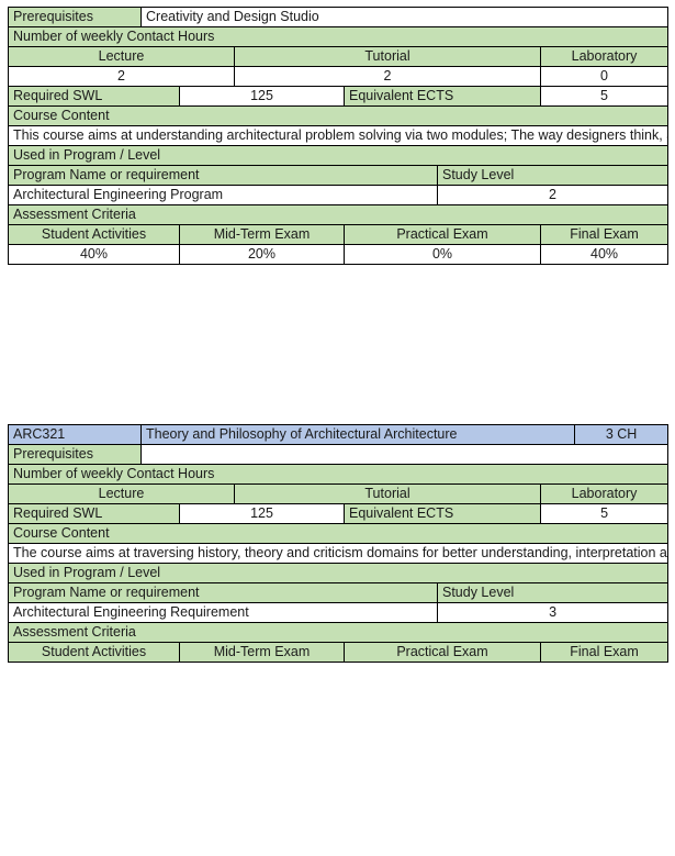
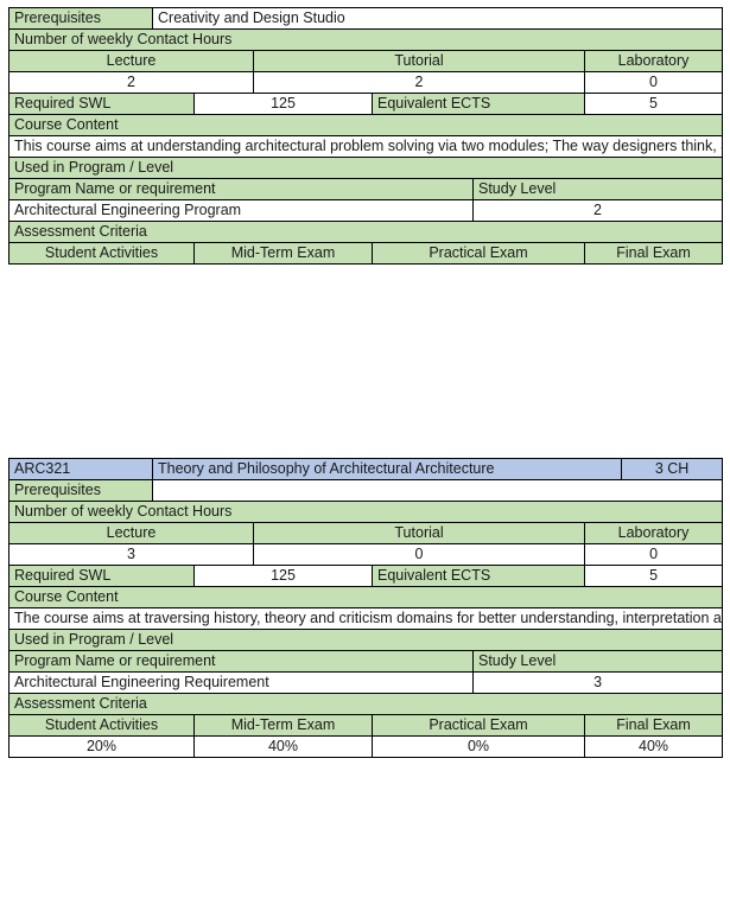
  Prerequisites	Creativity and Design Studio
  Number of weekly Contact Hours
  Lecture	Tutorial	Laboratory
  2	2	0
  Required SWL	125	Equivalent ECTS	5
  Course Content
  Used in Program / Level
  Program Name or requirement	Study Level
  Architectural Engineering Program	2
  Assessment Criteria
  Student Activities	Mid-Term Exam	Practical Exam	Final Exam
- 40%	20%	0%	40%
  ARC321	Theory and Philosophy of Architectural Architecture	3 CH
  Prerequisites
  Number of weekly Contact Hours
  Lecture	Tutorial	Laboratory
+ 3	0	0
  Required SWL	125	Equivalent ECTS	5
  Course Content
  Used in Program / Level
  Program Name or requirement	Study Level
  Architectural Engineering Requirement	3
  Assessment Criteria
  Student Activities	Mid-Term Exam	Practical Exam	Final Exam
+ 20%	40%	0%	40%
